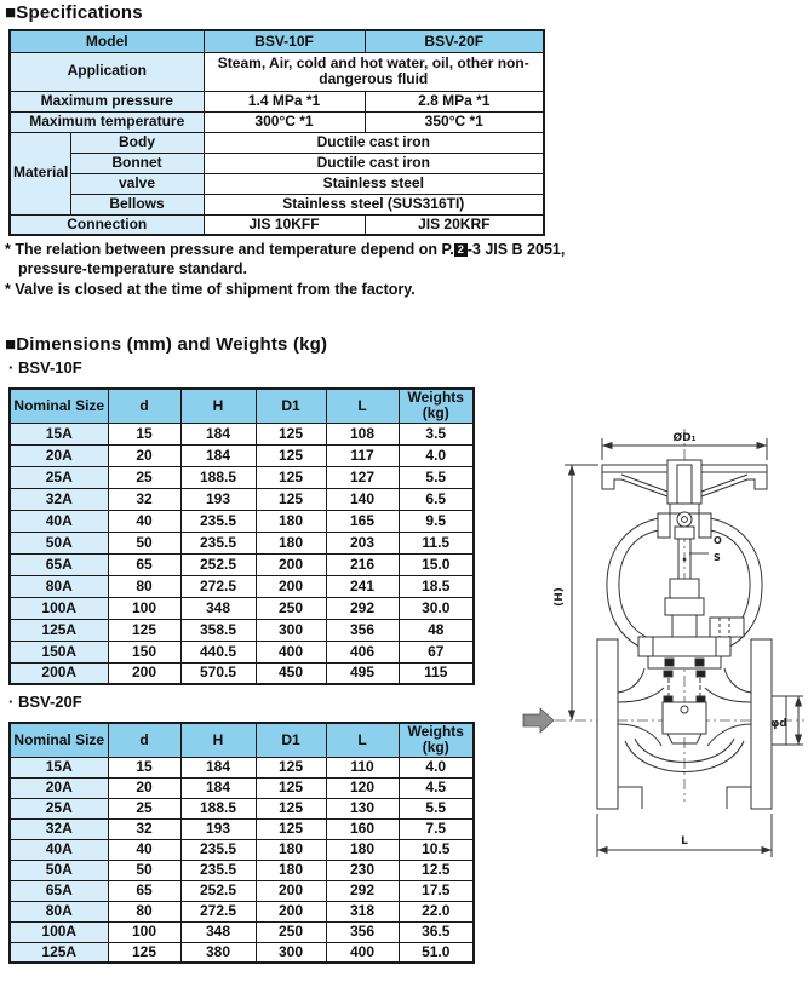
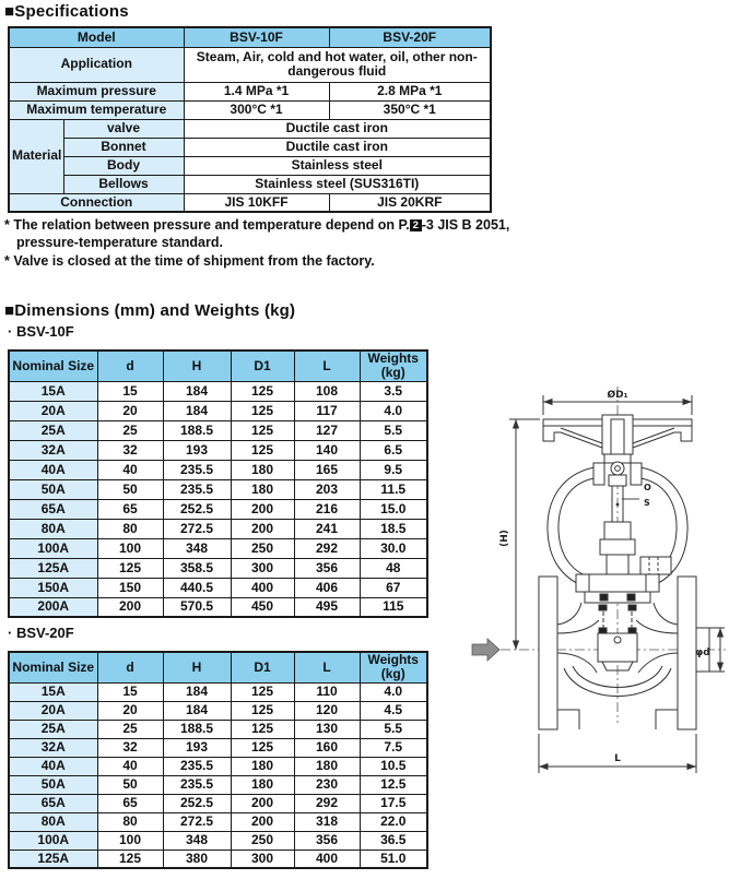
  ■Specifications
  Model	BSV-10F	BSV-20F
  Application	Steam, Air, cold and hot water, oil, other non-dangerous fluid
  Maximum pressure	1.4 MPa *1	2.8 MPa *1
  Maximum temperature	300°C *1	350°C *1
- Material	Body	Ductile cast iron
+ Material	valve	Ductile cast iron
  Bonnet	Ductile cast iron
- valve	Stainless steel
+ Body	Stainless steel
  Bellows	Stainless steel (SUS316TI)
  Connection	JIS 10KFF	JIS 20KRF
  * The relation between pressure and temperature depend on P. 2 -3 JIS B 2051, pressure-temperature standard.
  * Valve is closed at the time of shipment from the factory.
  ■Dimensions (mm) and Weights (kg)
  · BSV-10F
  Nominal Size	d	H	D1	L	Weights (kg)
  15A	15	184	125	108	3.5
  20A	20	184	125	117	4.0
  25A	25	188.5	125	127	5.5
  32A	32	193	125	140	6.5
  40A	40	235.5	180	165	9.5
  50A	50	235.5	180	203	11.5
  65A	65	252.5	200	216	15.0
  80A	80	272.5	200	241	18.5
  100A	100	348	250	292	30.0
  125A	125	358.5	300	356	48
  150A	150	440.5	400	406	67
  200A	200	570.5	450	495	115
  · BSV-20F
  Nominal Size	d	H	D1	L	Weights (kg)
  15A	15	184	125	110	4.0
  20A	20	184	125	120	4.5
  25A	25	188.5	125	130	5.5
  32A	32	193	125	160	7.5
  40A	40	235.5	180	180	10.5
  50A	50	235.5	180	230	12.5
  65A	65	252.5	200	292	17.5
  80A	80	272.5	200	318	22.0
  100A	100	348	250	356	36.5
  125A	125	380	300	400	51.0
  ØD₁
  O
  S
  φd
  L
